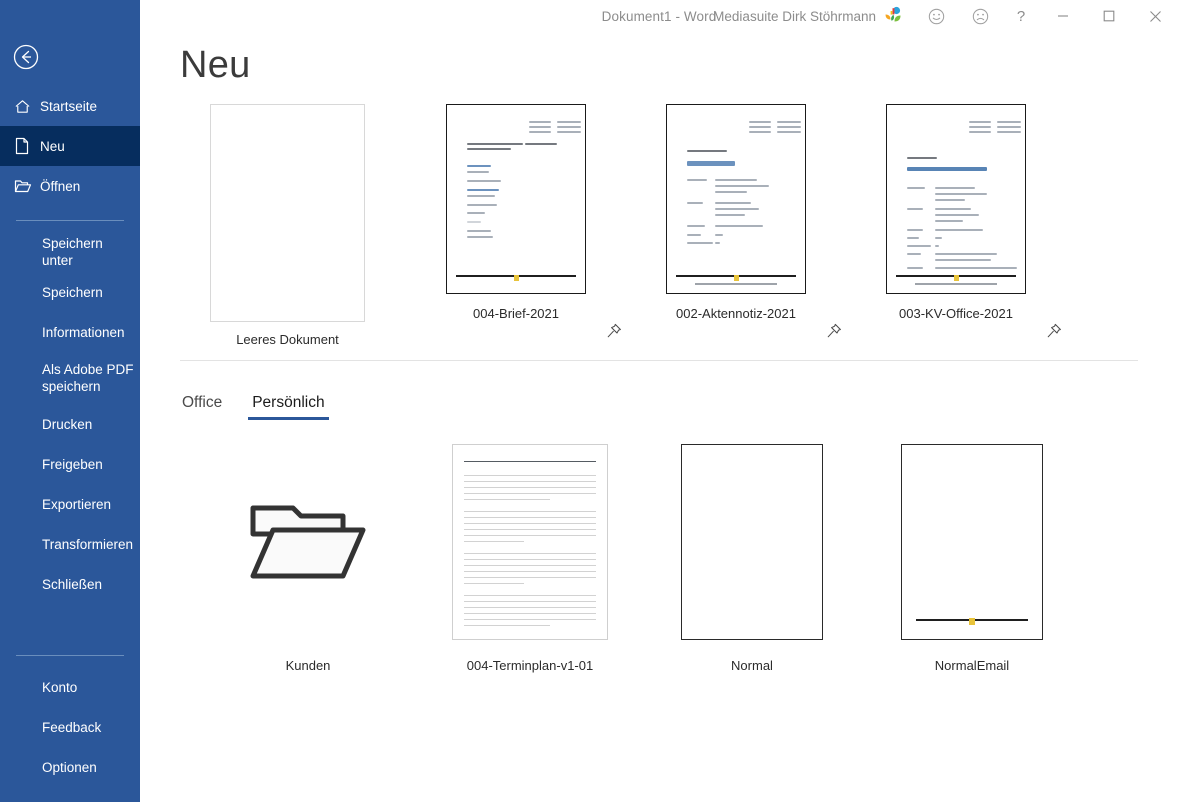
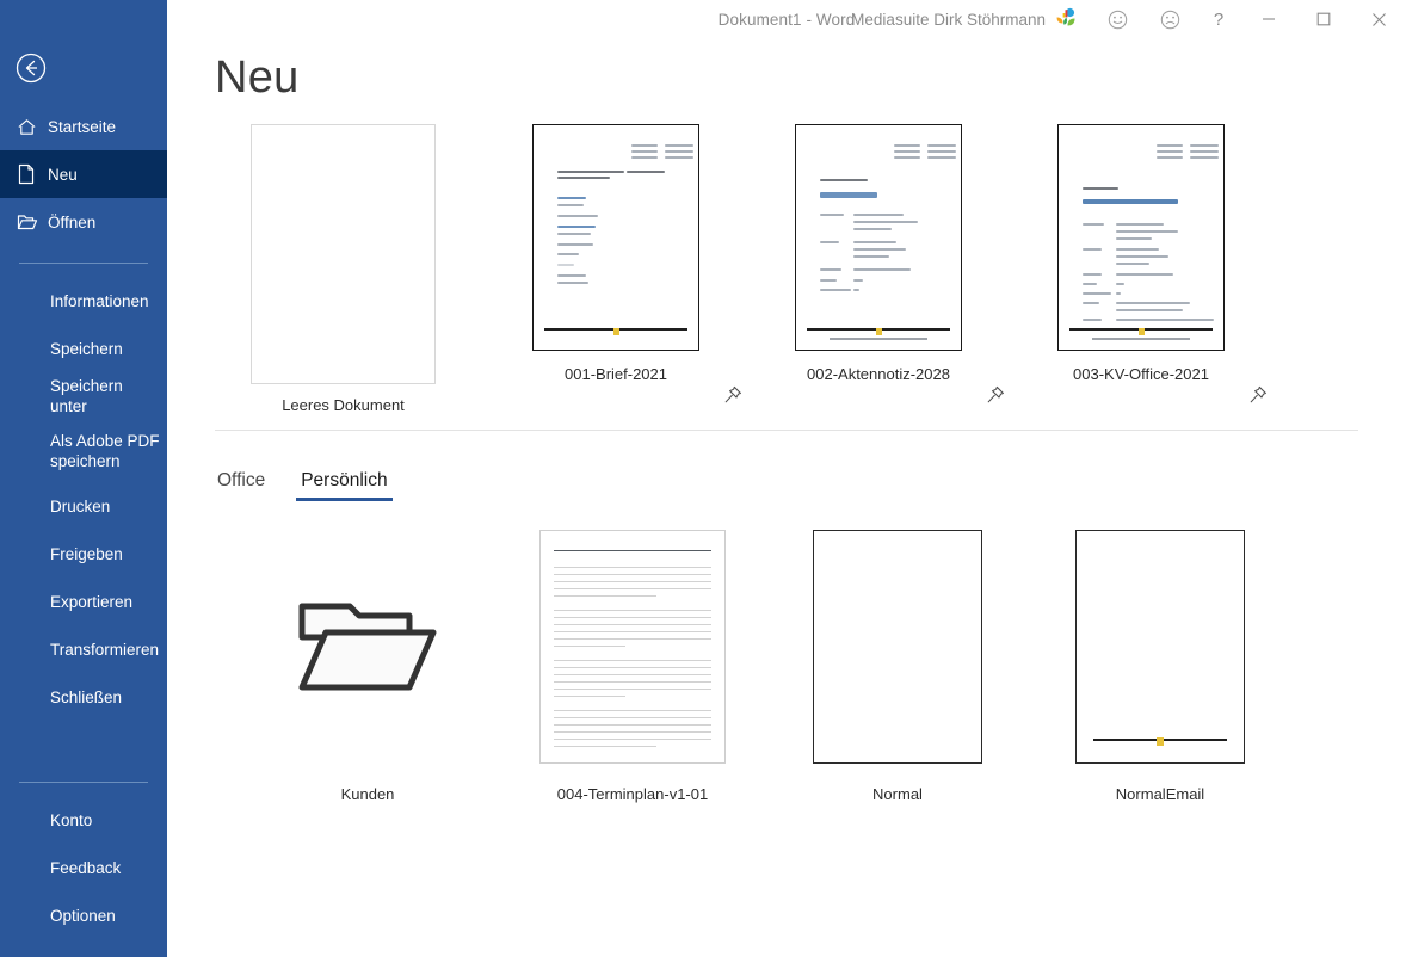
  Startseite
  Neu
  Öffnen
- Speichern unter
+ Informationen
  Speichern
- Informationen
+ Speichern unter
  Als Adobe PDF speichern
  Drucken
  Freigeben
  Exportieren
  Transformieren
  Schließen
  Konto
  Feedback
  Optionen
  Dokument1 - Word
  Mediasuite Dirk Stöhrmann
  ?
  Neu
  Leeres Dokument
- 004-Brief-2021
+ 001-Brief-2021
- 002-Aktennotiz-2021
+ 002-Aktennotiz-2028
  003-KV-Office-2021
  Office
  Persönlich
  Kunden
  004-Terminplan-v1-01
  Normal
  NormalEmail
